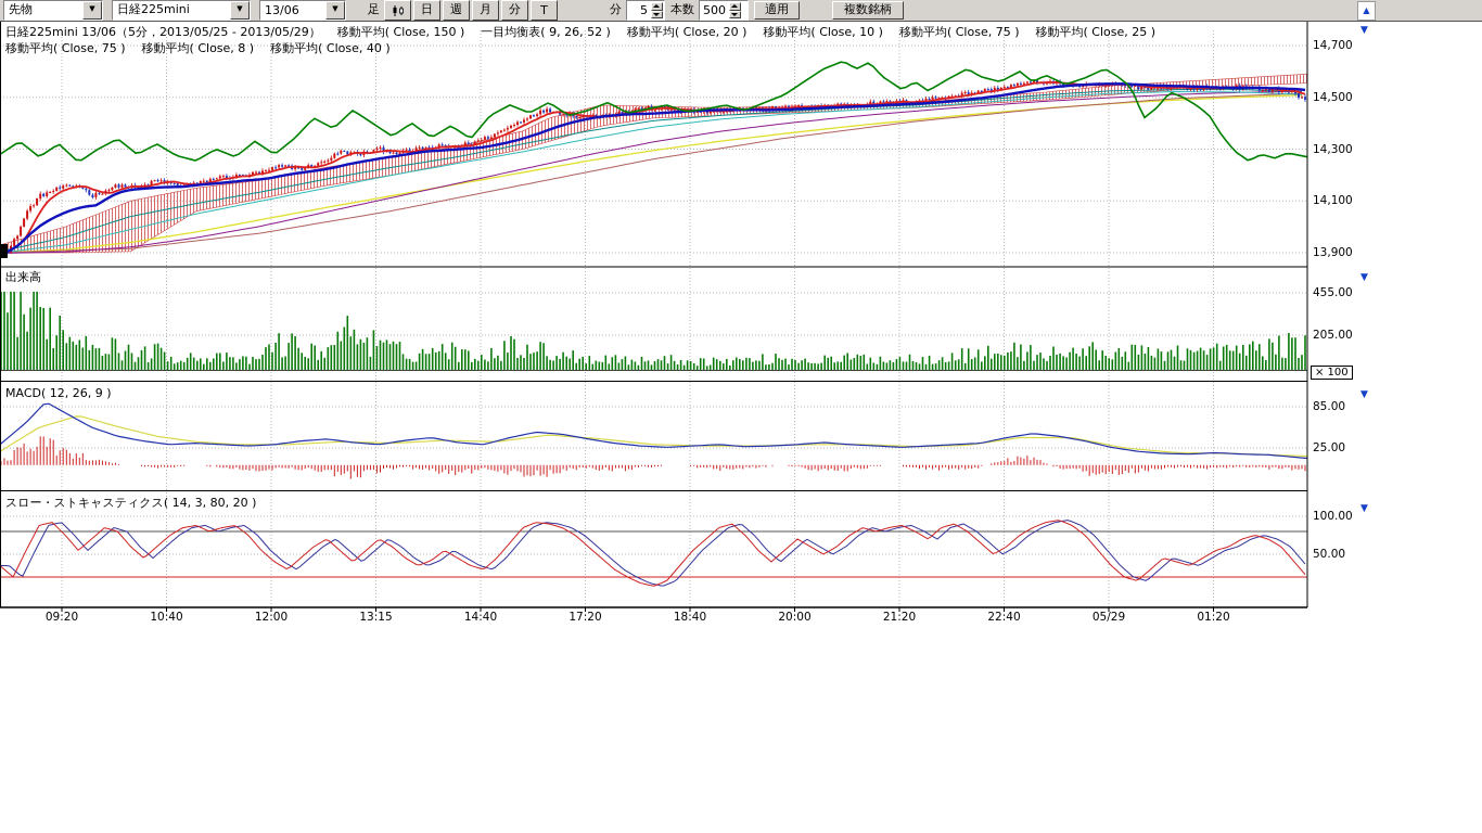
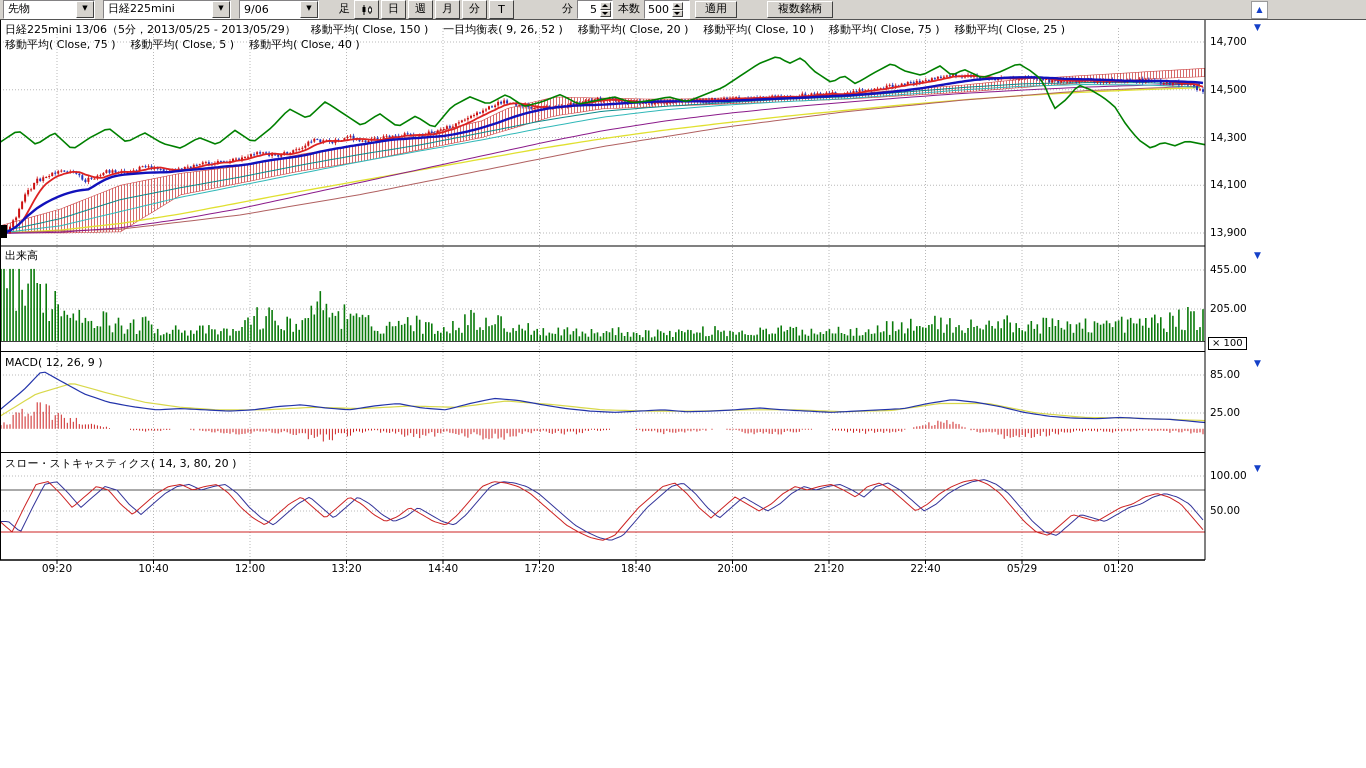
  先物
  ▼
  日経225mini
  ▼
- 13/06
+ 9/06
  ▼
  足
  日
  週
  月
  分
  T
  分
  5
  本数
  500
  適用
  複数銘柄
  日経225mini 13/06（5分，2013/05/25 - 2013/05/29）
  移動平均( Close, 150 )
  一目均衡表( 9, 26, 52 )
  移動平均( Close, 20 )
  移動平均( Close, 10 )
  移動平均( Close, 75 )
  移動平均( Close, 25 )
  移動平均( Close, 75 )
- 移動平均( Close, 8 )
+ 移動平均( Close, 5 )
  移動平均( Close, 40 )
  出来高
  MACD( 12, 26, 9 )
  スロー・ストキャスティクス( 14, 3, 80, 20 )
  14,700
  14,500
  14,300
  14,100
  13,900
  455.00
  205.00
  85.00
  25.00
  100.00
  50.00
  09:20
  10:40
  12:00
- 13:15
+ 13:20
  14:40
  17:20
  18:40
  20:00
  21:20
  22:40
  05/29
  01:20
  × 100
  ▲
  ▼
  ▼
  ▼
  ▼
